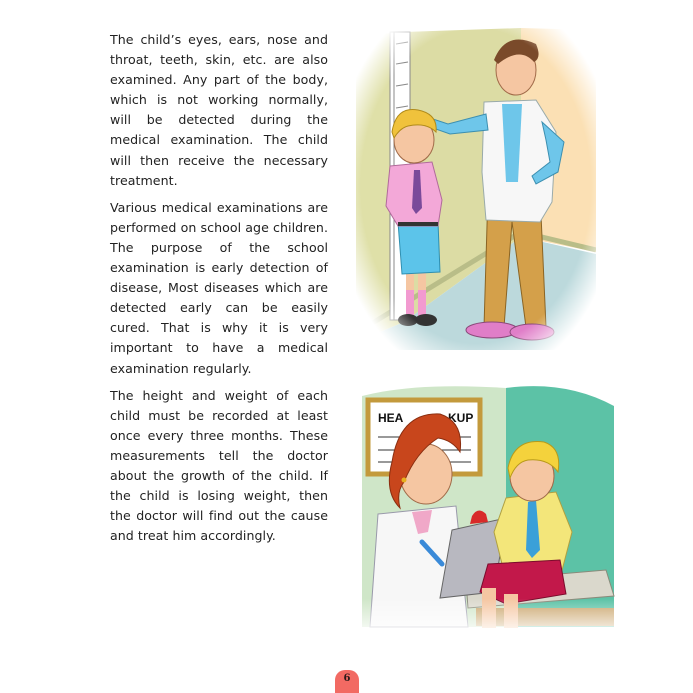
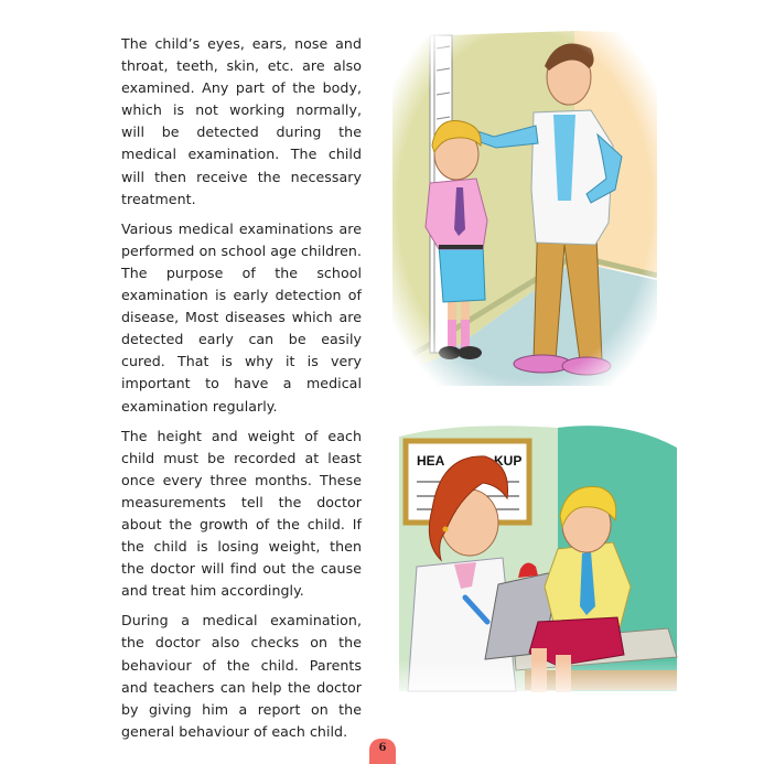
  The child’s eyes, ears, nose and throat, teeth, skin, etc. are also examined. Any part of the body, which is not working normally, will be detected during the medical examination. The child will then receive the necessary treatment.
  Various medical examinations are performed on school age children. The purpose of the school examination is early detection of disease, Most diseases which are detected early can be easily cured. That is why it is very important to have a medical examination regularly.
  The height and weight of each child must be recorded at least once every three months. These measurements tell the doctor about the growth of the child. If the child is losing weight, then the doctor will find out the cause and treat him accordingly.
+ During a medical examination, the doctor also checks on the behaviour of the child. Parents and teachers can help the doctor by giving him a report on the general behaviour of each child.
  6
